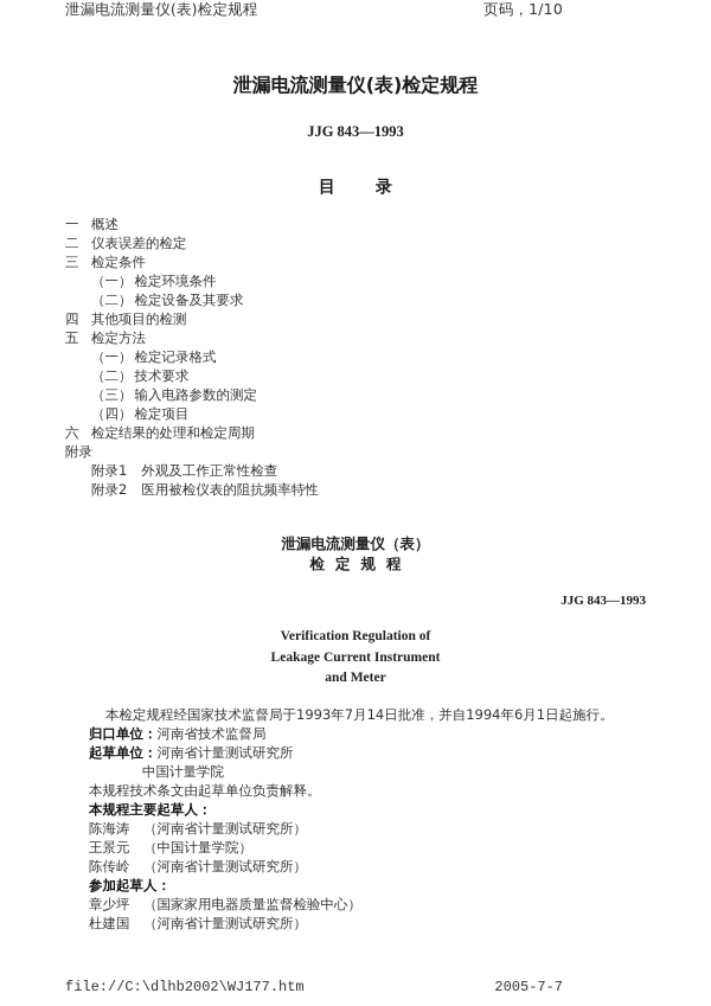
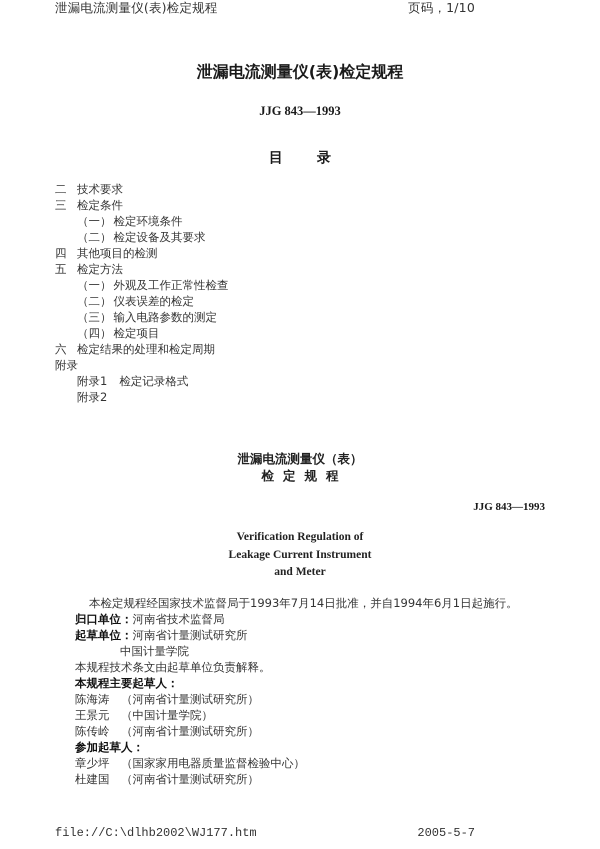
  泄漏电流测量仪(表)检定规程
  页码，1/10
  泄漏电流测量仪(表)检定规程
  JJG 843—1993
  目 录
- 一
- 概述
  二
- 仪表误差的检定
+ 技术要求
  三
  检定条件
  （一）
  检定环境条件
  （二）
  检定设备及其要求
  四
  其他项目的检测
  五
  检定方法
  （一）
- 检定记录格式
+ 外观及工作正常性检查
  （二）
- 技术要求
+ 仪表误差的检定
  （三）
  输入电路参数的测定
  （四）
  检定项目
  六
  检定结果的处理和检定周期
  附录
  附录1
- 外观及工作正常性检查
+ 检定记录格式
  附录2
- 医用被检仪表的阻抗频率特性
  泄漏电流测量仪（表）
  检定规程
  JJG 843—1993
  Verification Regulation of
  Leakage Current Instrument
  and Meter
  本检定规程经国家技术监督局于1993年7月14日批准，并自1994年6月1日起施行。
  归口单位：河南省技术监督局
  起草单位：河南省计量测试研究所
  中国计量学院
  本规程技术条文由起草单位负责解释。
  本规程主要起草人：
  陈海涛 （河南省计量测试研究所）
  王景元 （中国计量学院）
  陈传岭 （河南省计量测试研究所）
  参加起草人：
  章少坪 （国家家用电器质量监督检验中心）
  杜建国 （河南省计量测试研究所）
  file://C:\dlhb2002\WJ177.htm
- 2005-7-7
+ 2005-5-7
